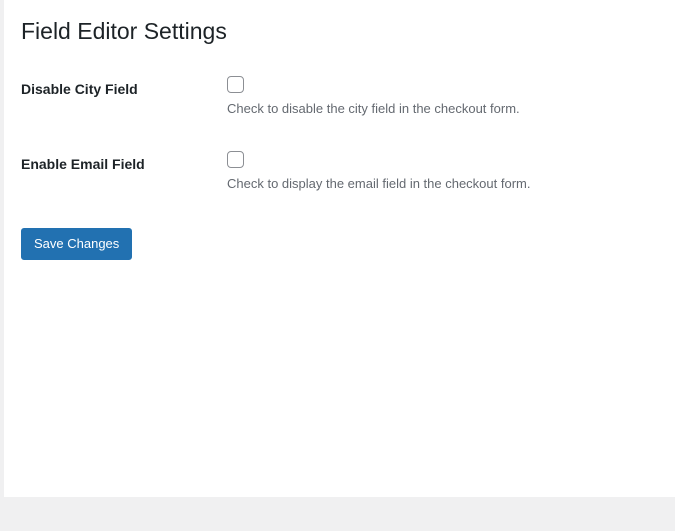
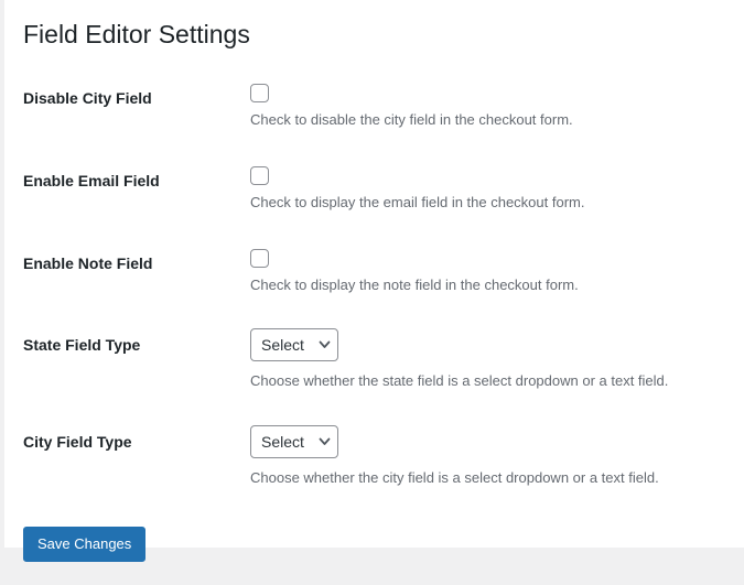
  Field Editor Settings
  Disable City Field	Check to disable the city field in the checkout form.
  Enable Email Field	Check to display the email field in the checkout form.
+ Enable Note Field	Check to display the note field in the checkout form.
+ State Field Type	Select Choose whether the state field is a select dropdown or a text field.
+ City Field Type	Select Choose whether the city field is a select dropdown or a text field.
  Save Changes
